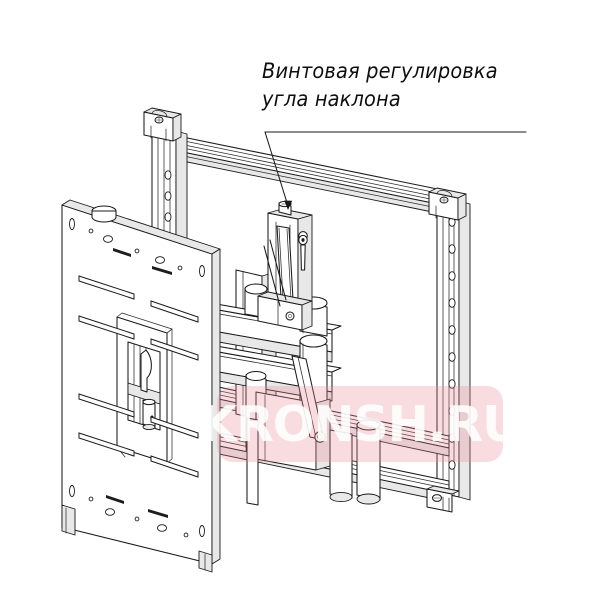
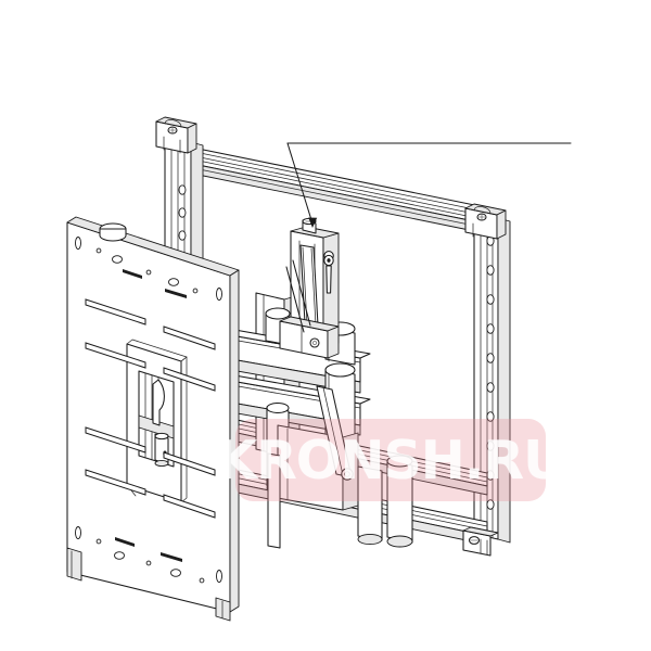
  KRONSH.RU
- Винтовая регулировка
- угла наклона
